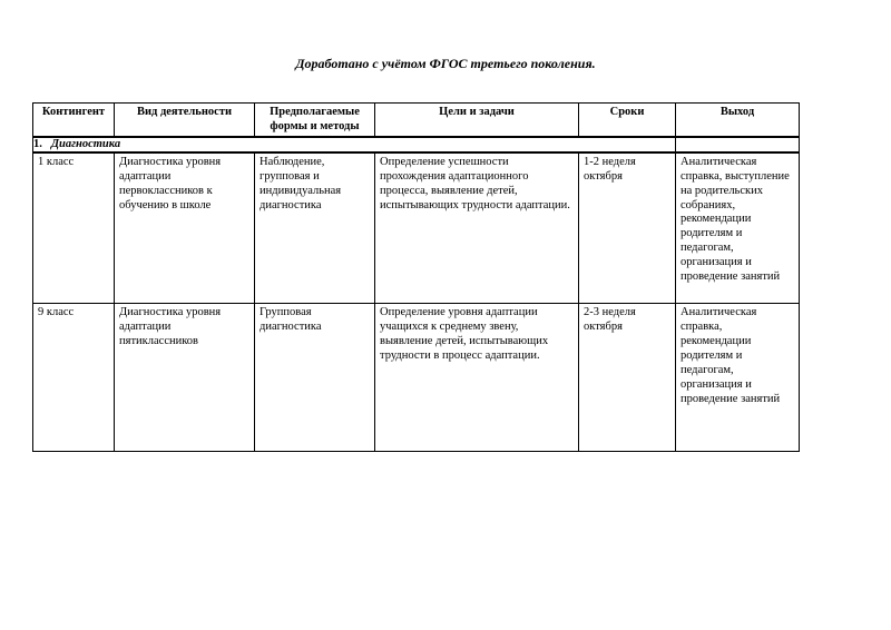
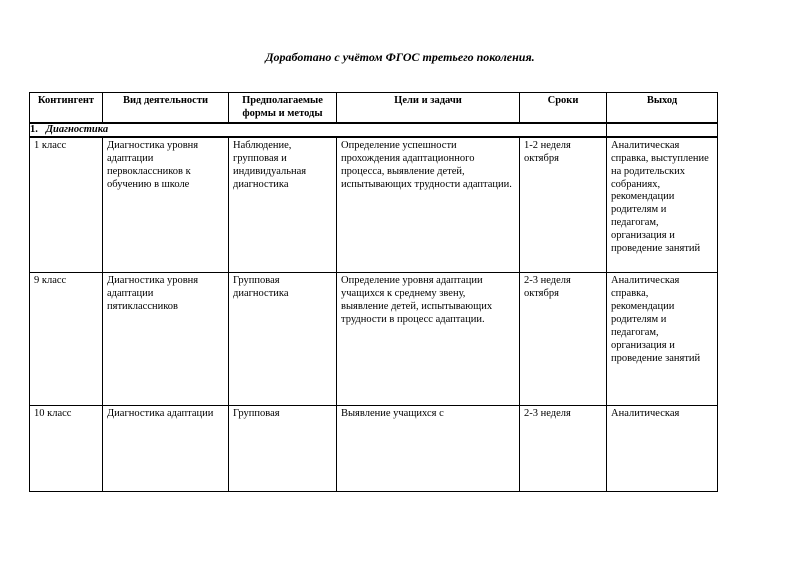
  Доработано с учётом ФГОС третьего поколения.
  Контингент	Вид деятельности	Предполагаемые формы и методы	Цели и задачи	Сроки	Выход
  1. Диагностика
  1 класс	Диагностика уровня адаптации первоклассников к обучению в школе	Наблюдение, групповая и индивидуальная диагностика	Определение успешности прохождения адаптационного процесса, выявление детей, испытывающих трудности адаптации.	1-2 неделя октября	Аналитическая справка, выступление на родительских собраниях, рекомендации родителям и педагогам, организация и проведение занятий
  9 класс	Диагностика уровня адаптации пятиклассников	Групповая диагностика	Определение уровня адаптации учащихся к среднему звену, выявление детей, испытывающих трудности в процесс адаптации.	2-3 неделя октября	Аналитическая справка, рекомендации родителям и педагогам, организация и проведение занятий
+ 10 класс	Диагностика адаптации	Групповая	Выявление учащихся с	2-3 неделя	Аналитическая
